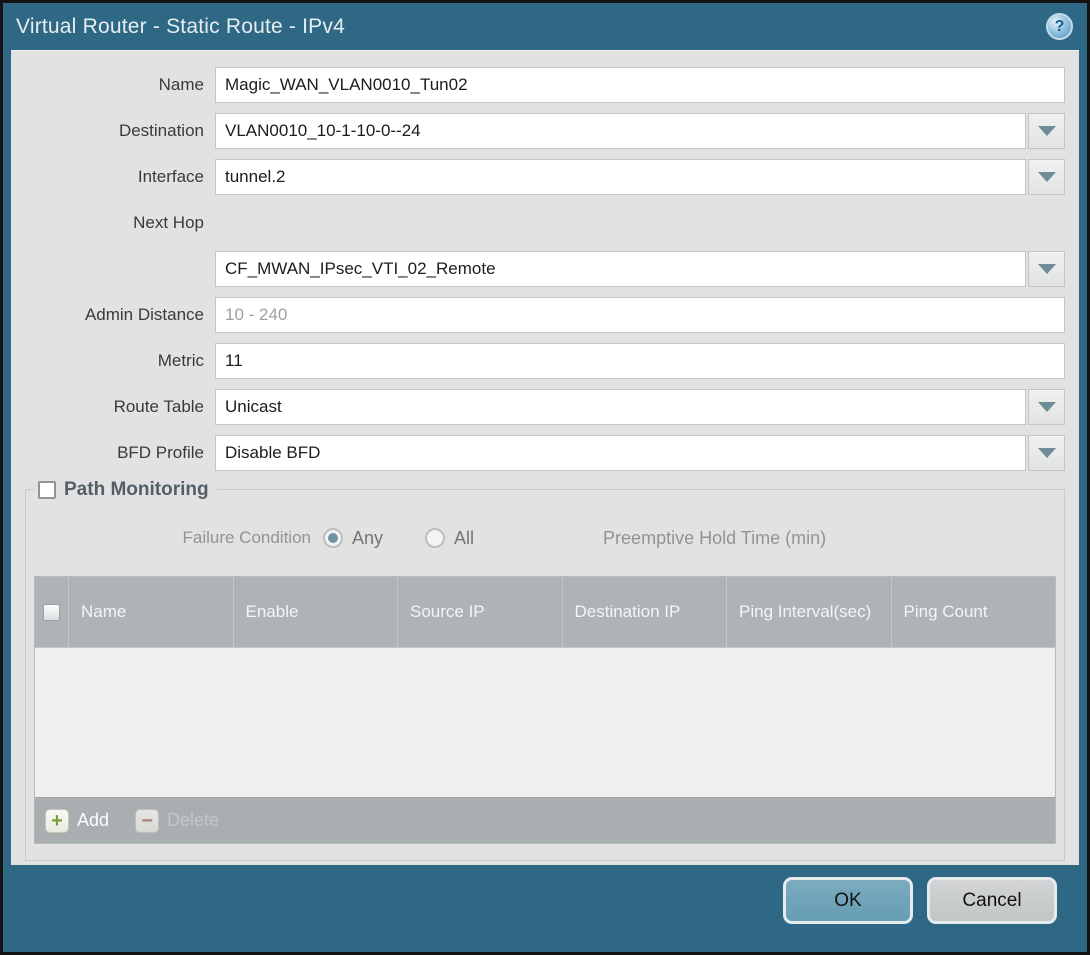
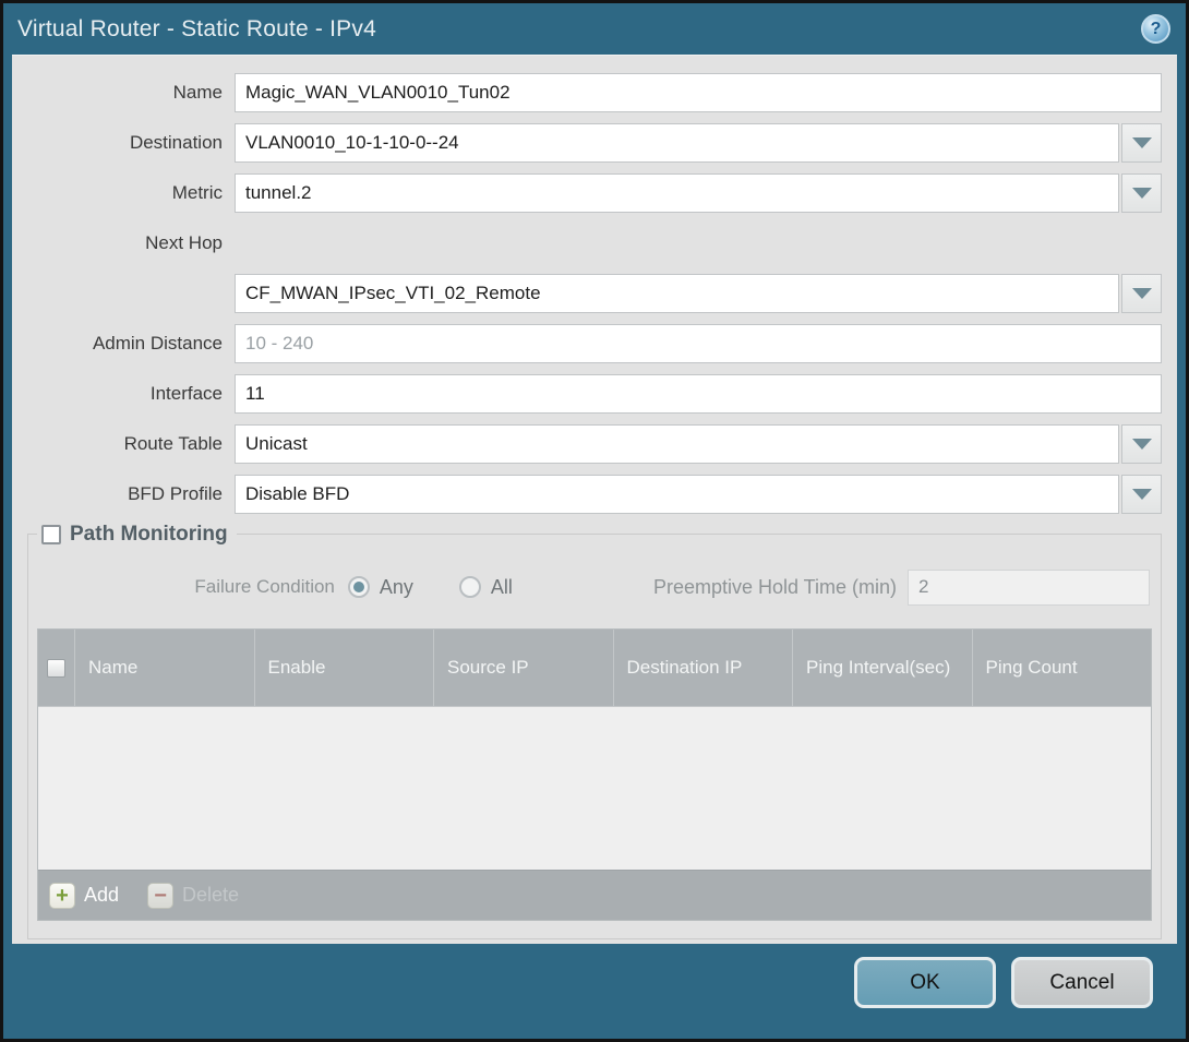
  Virtual Router - Static Route - IPv4
  ?
  Name
  Magic_WAN_VLAN0010_Tun02
  Destination
  VLAN0010_10-1-10-0--24
- Interface
+ Metric
  tunnel.2
  Next Hop
  CF_MWAN_IPsec_VTI_02_Remote
  Admin Distance
  10 - 240
- Metric
+ Interface
  11
  Route Table
  Unicast
  BFD Profile
  Disable BFD
  Path Monitoring
  Failure Condition
  Any
  All
  Preemptive Hold Time (min)
+ 2
  Name
  Enable
  Source IP
  Destination IP
  Ping Interval(sec)
  Ping Count
  +
  Add
  −
  Delete
  OK
  Cancel
